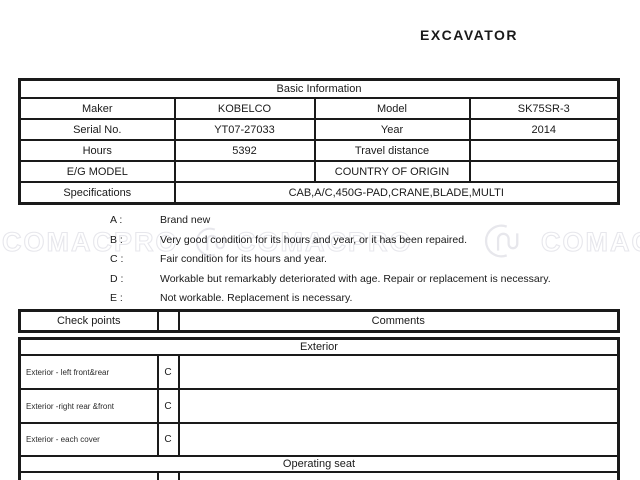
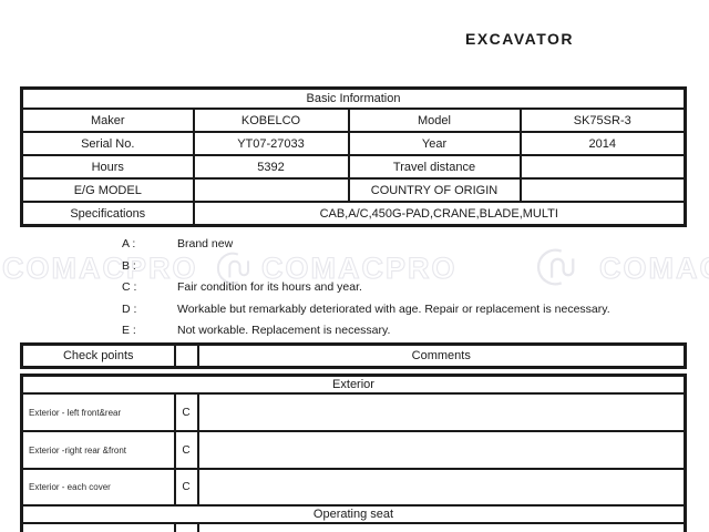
  COMACPRO
  COMACPRO
  COMA
  EXCAVATOR
  Basic Information
  Maker	KOBELCO	Model	SK75SR-3
  Serial No.	YT07-27033	Year	2014
  Hours	5392	Travel distance
  E/G MODEL		COUNTRY OF ORIGIN
  Specifications	CAB,A/C,450G-PAD,CRANE,BLADE,MULTI
  A :
  Brand new
  B :
- Very good condition for its hours and year, or it has been repaired.
  C :
  Fair condition for its hours and year.
  D :
  Workable but remarkably deteriorated with age. Repair or replacement is necessary.
  E :
  Not workable. Replacement is necessary.
  Check points		Comments
  Exterior
  Exterior - left front&rear	C
  Exterior -right rear &front	C
  Exterior - each cover	C
  Operating seat
